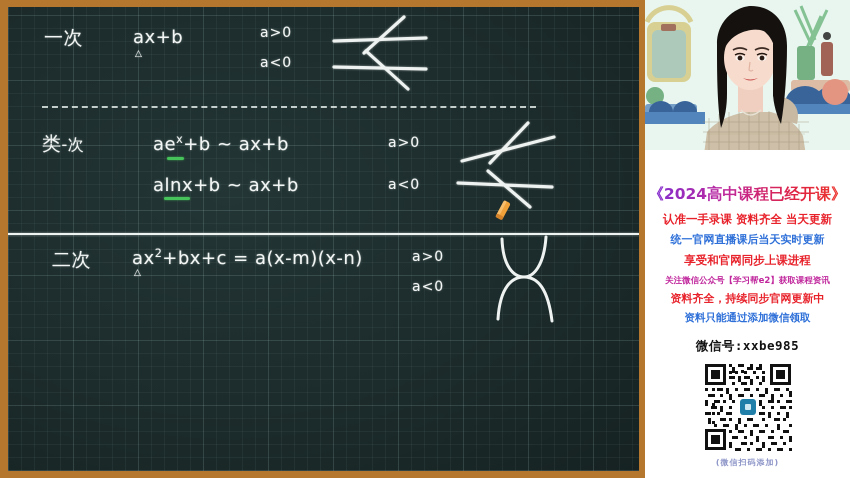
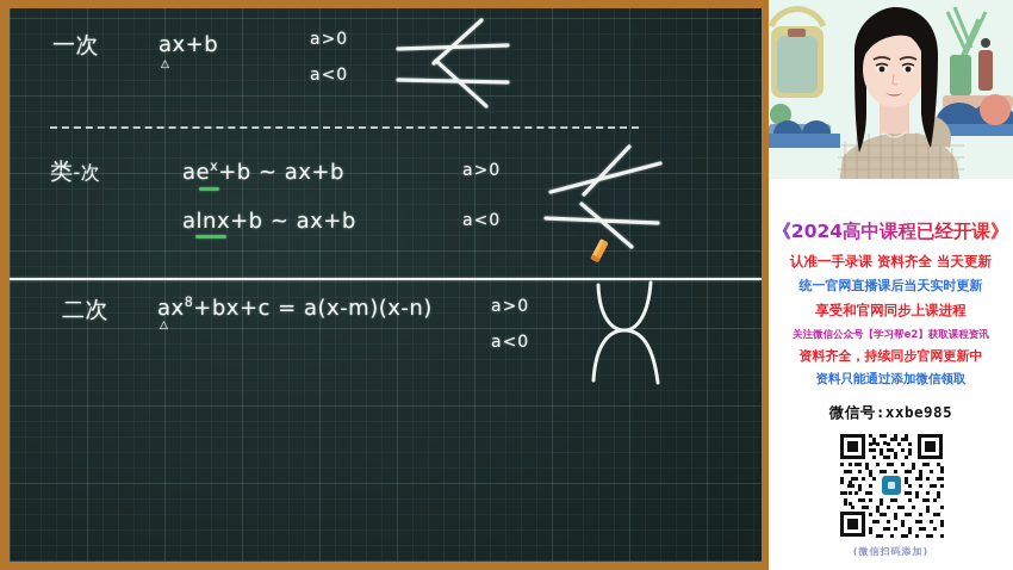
  一次
  ax+b
  △
  a>0
  a<0
  类-次
  aex+b ~ ax+b
  alnx+b ~ ax+b
  a>0
  a<0
  二次
- ax2+bx+c = a(x-m)(x-n)
+ ax8+bx+c = a(x-m)(x-n)
  △
  a>0
  a<0
  《2024高中课程已经开课》
  认准一手录课 资料齐全 当天更新
  统一官网直播课后当天实时更新
  享受和官网同步上课进程
  关注微信公众号【学习帮e2】获取课程资讯
  资料齐全，持续同步官网更新中
  资料只能通过添加微信领取
  微信号:xxbe985
  (微信扫码添加)
